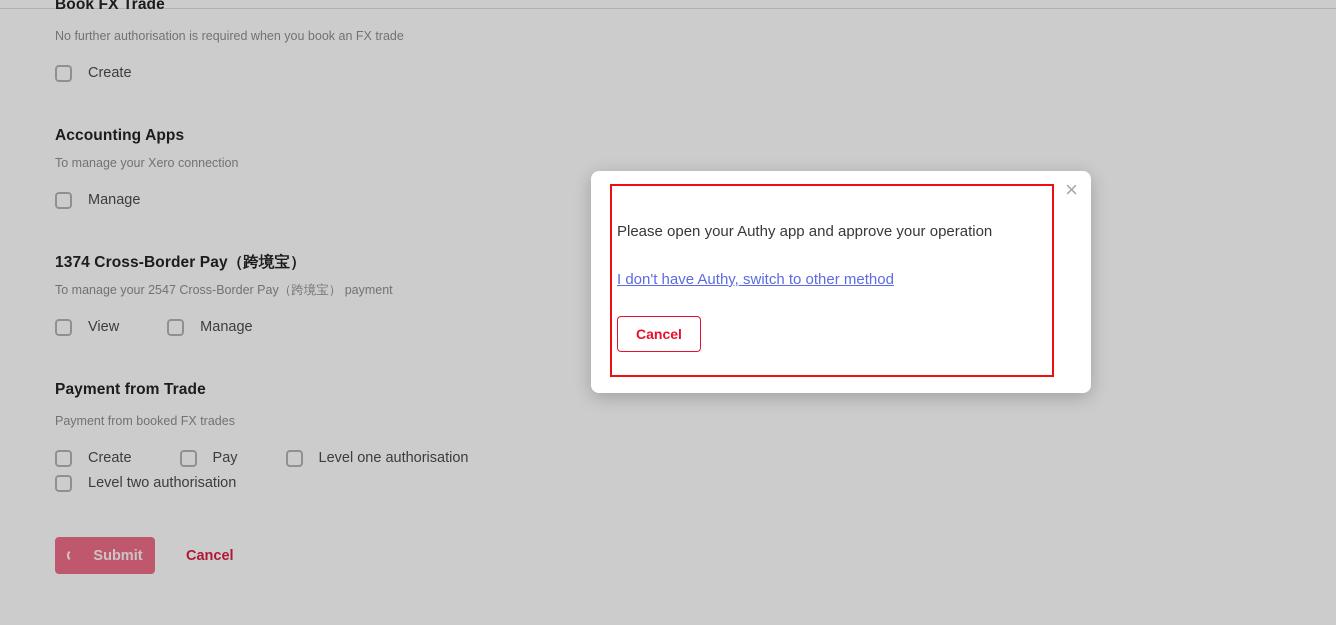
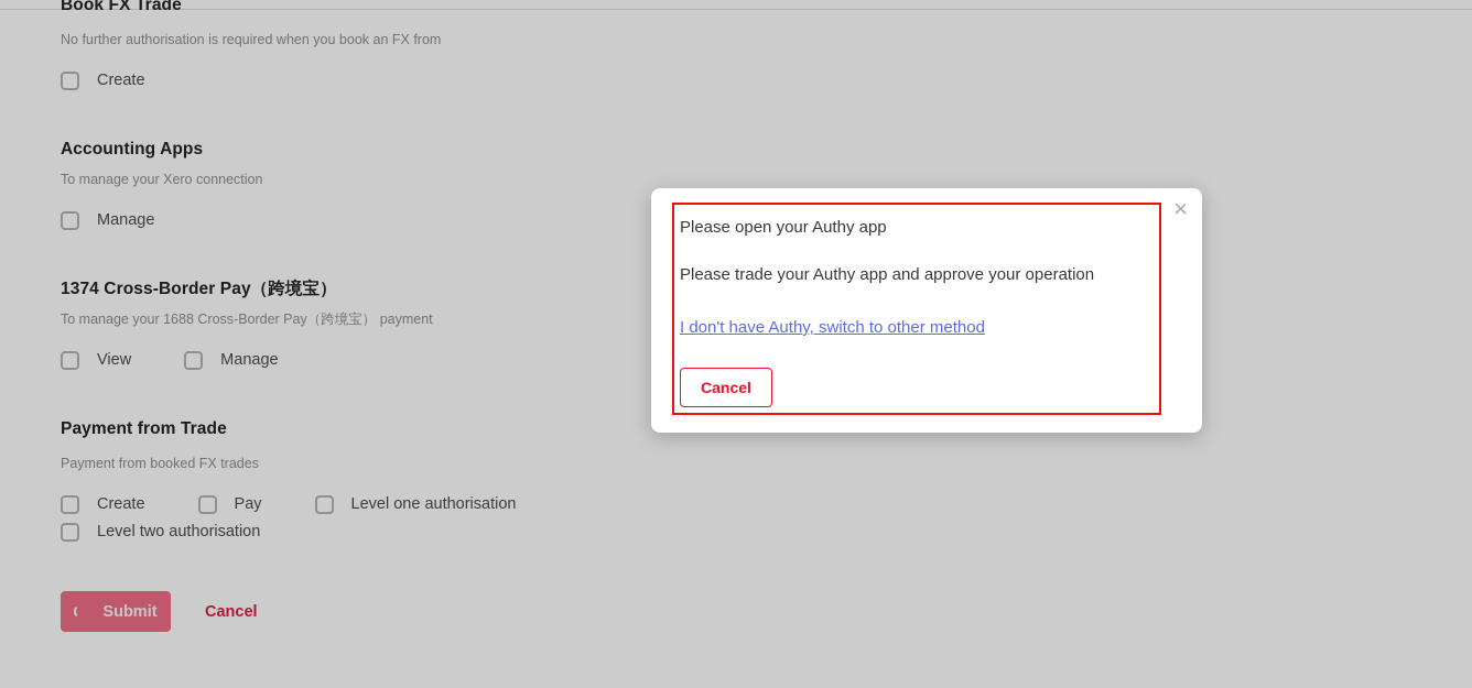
  Book FX Trade
- No further authorisation is required when you book an FX trade
+ No further authorisation is required when you book an FX from
  Create
  Accounting Apps
  To manage your Xero connection
  Manage
  1374 Cross-Border Pay（跨境宝）
- To manage your 2547 Cross-Border Pay（跨境宝） payment
+ To manage your 1688 Cross-Border Pay（跨境宝） payment
  View
  Manage
  Payment from Trade
  Payment from booked FX trades
  Create
  Pay
  Level one authorisation
  Level two authorisation
  Submit
  Cancel
  ×
+ Please open your Authy app
- Please open your Authy app and approve your operation
+ Please trade your Authy app and approve your operation
  I don't have Authy, switch to other method
  Cancel
